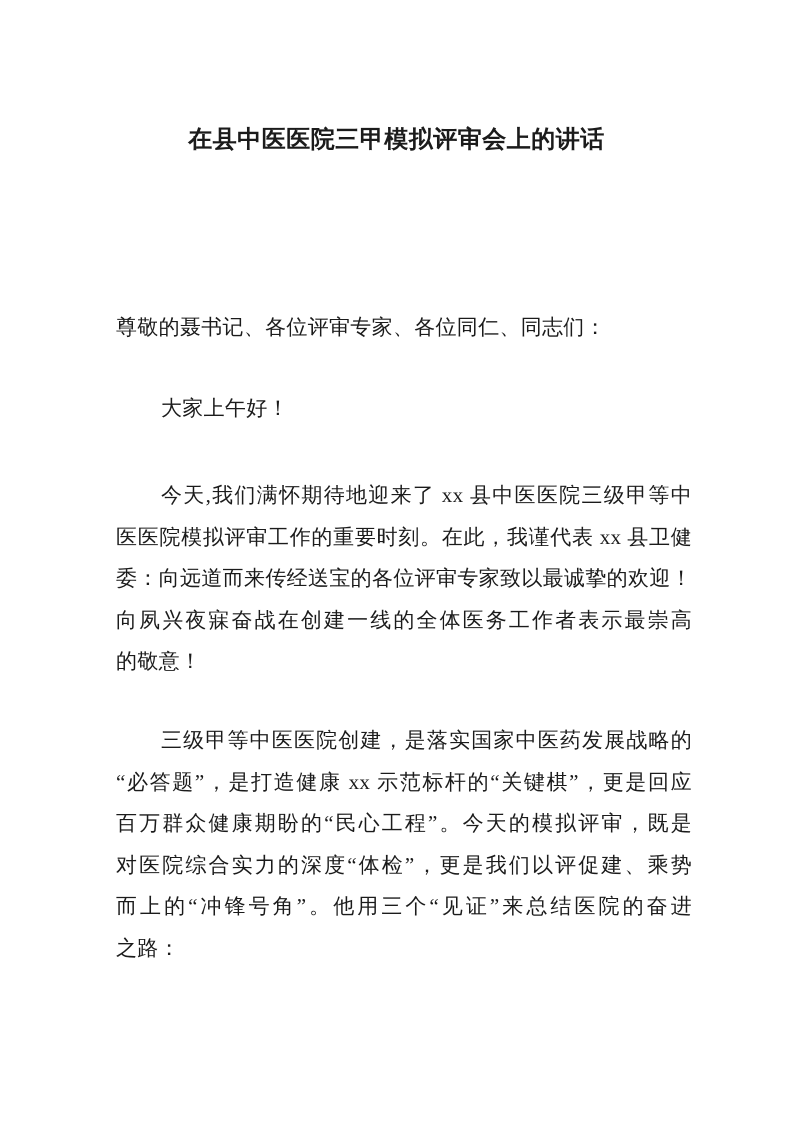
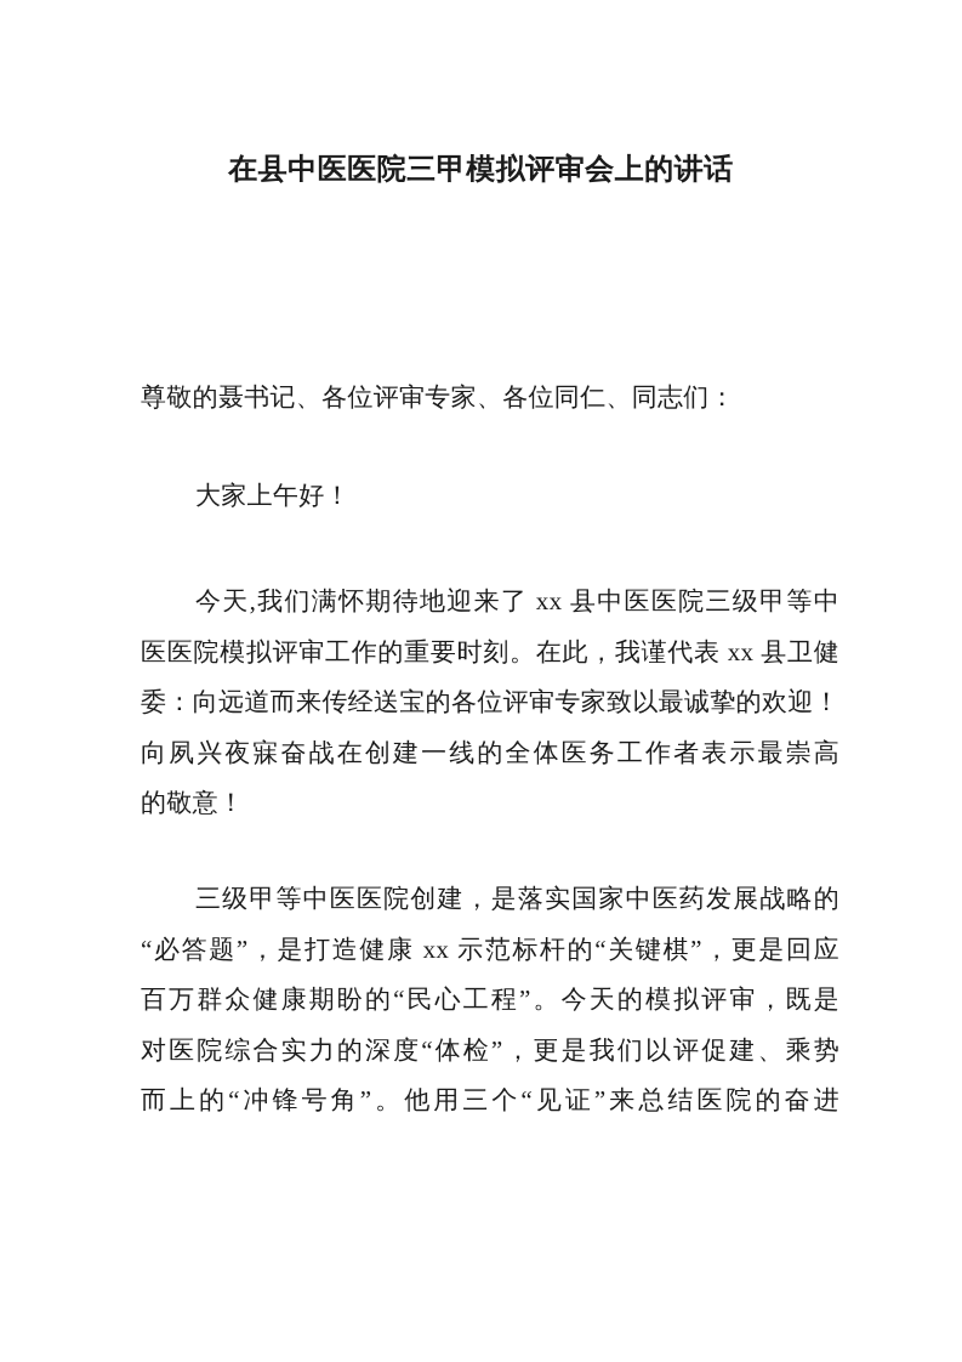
  在县中医医院三甲模拟评审会上的讲话
  尊敬的聂书记、各位评审专家、各位同仁、同志们：
  大家上午好！
  今天,我们满怀期待地迎来了 xx 县中医医院三级甲等中
  医医院模拟评审工作的重要时刻。在此，我谨代表 xx 县卫健
  委：向远道而来传经送宝的各位评审专家致以最诚挚的欢迎！
  向夙兴夜寐奋战在创建一线的全体医务工作者表示最崇高
  的敬意！
  三级甲等中医医院创建，是落实国家中医药发展战略的
  “必答题”，是打造健康 xx 示范标杆的“关键棋”，更是回应
  百万群众健康期盼的“民心工程”。今天的模拟评审，既是
  对医院综合实力的深度“体检”，更是我们以评促建、乘势
  而上的“冲锋号角”。他用三个“见证”来总结医院的奋进
- 之路：
